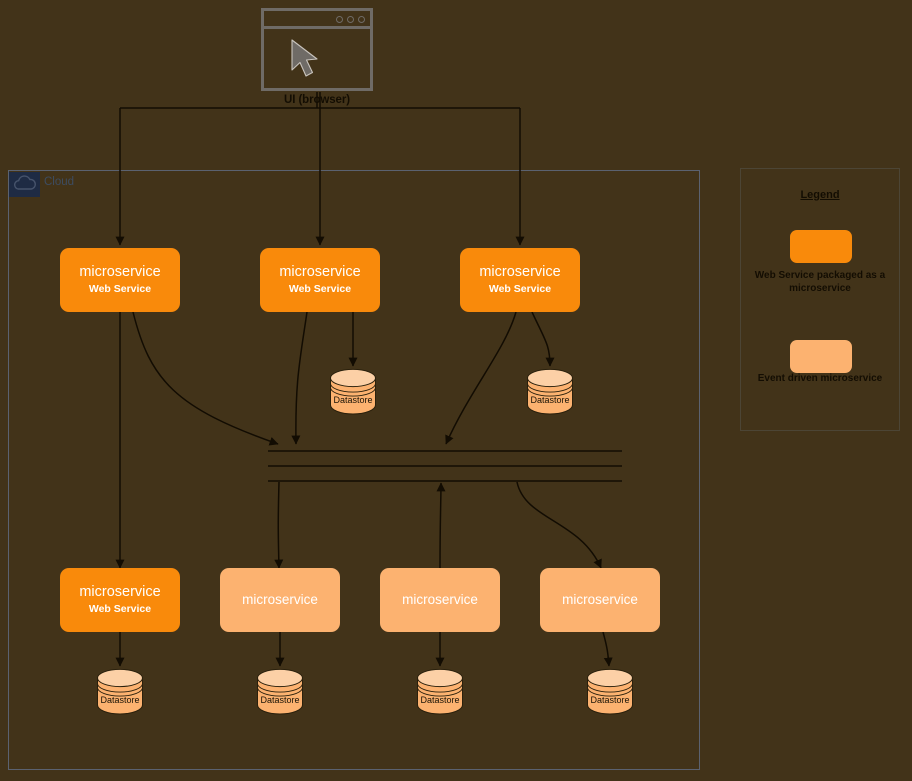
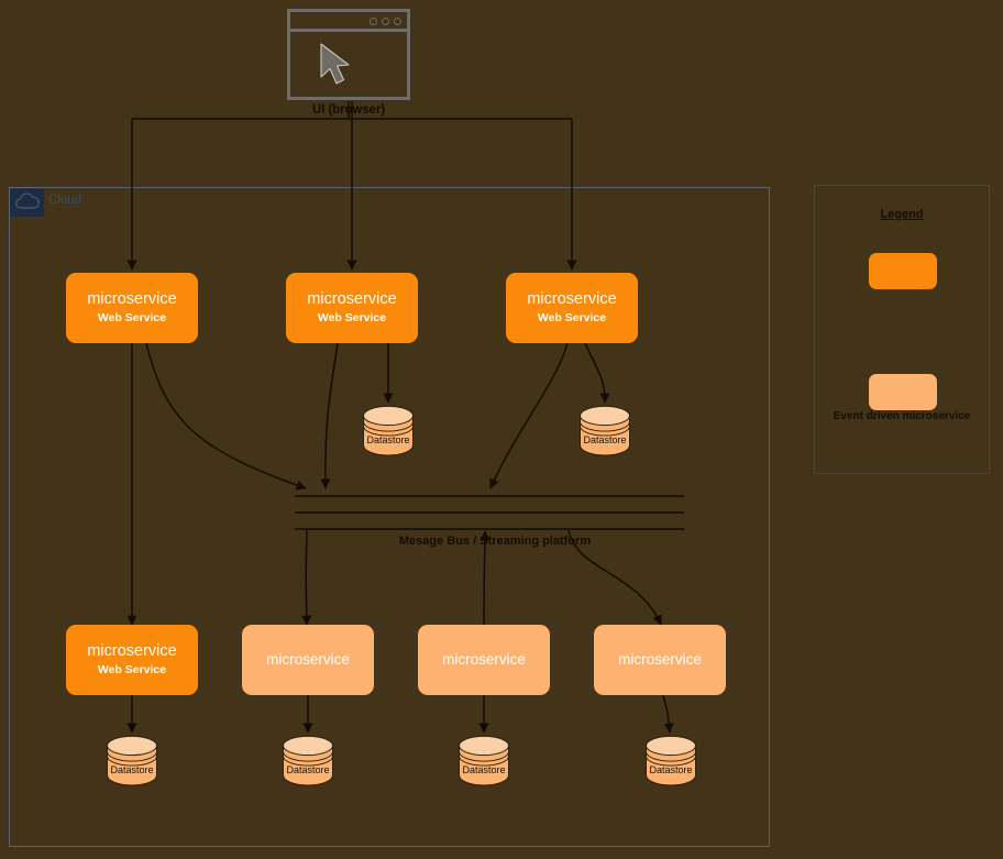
  Cloud
  UI (brwser)
  microservice
  Web Service
  microservice
  Web Service
  microservice
  Web Service
  Datastore
  Datastore
+ Mesage Bus / Streaming platform
  microservice
  Web Service
  microservice
  microservice
  microservice
  Datastore
  Datastore
  Datastore
  Datastore
  Legend
- Web Service packaged as a microservice
  Event driven microservice
